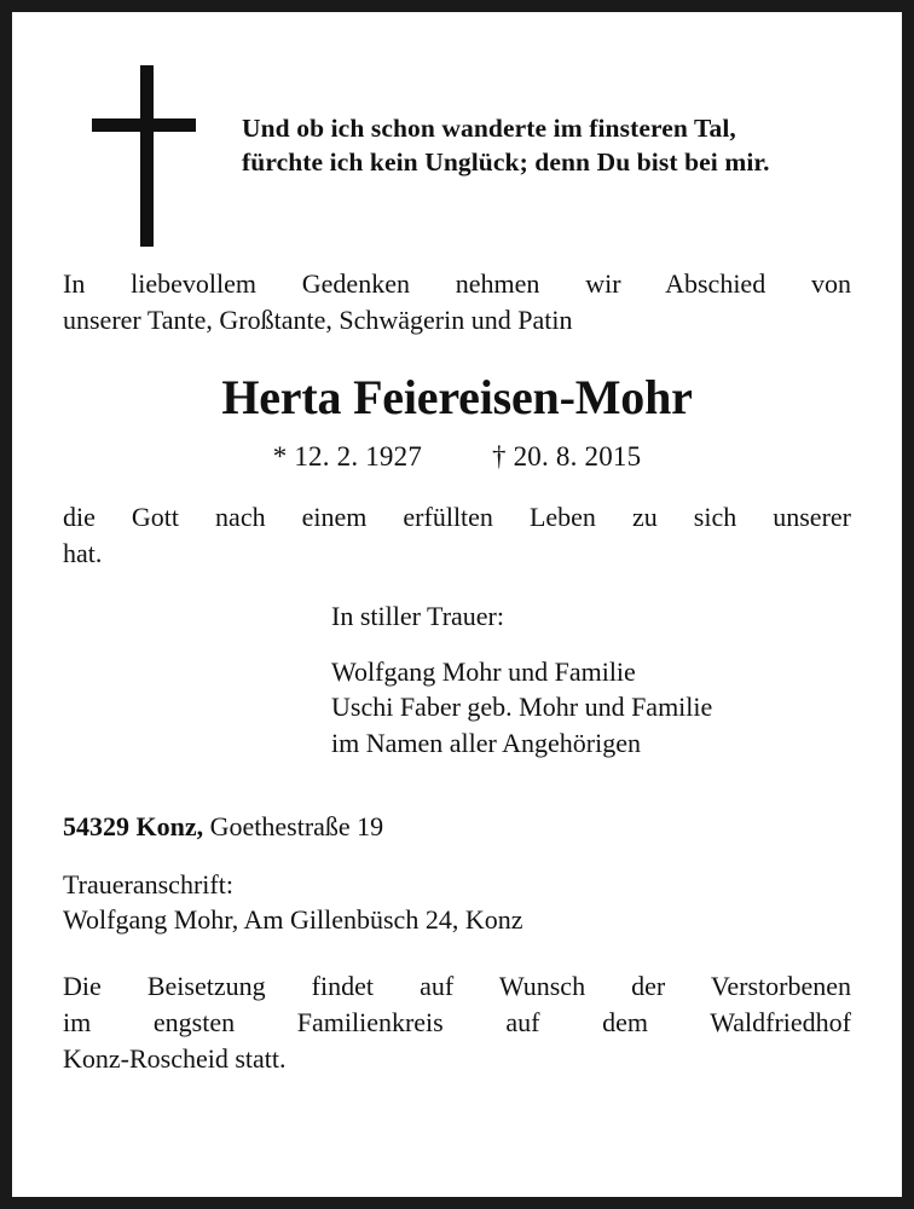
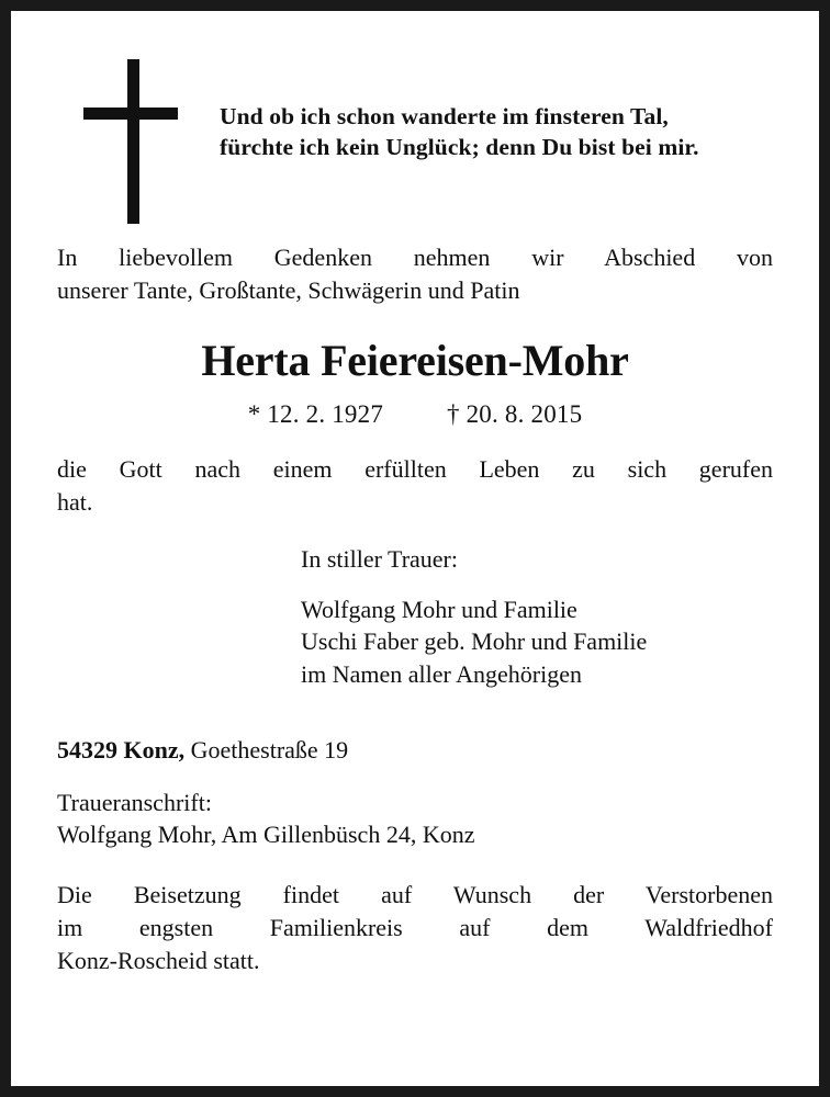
  Und ob ich schon wanderte im finsteren Tal,
  fürchte ich kein Unglück; denn Du bist bei mir.
  In liebevollem Gedenken nehmen wir Abschied von
  unserer Tante, Großtante, Schwägerin und Patin
  Herta Feiereisen-Mohr
  * 12. 2. 1927 † 20. 8. 2015
- die Gott nach einem erfüllten Leben zu sich unserer
+ die Gott nach einem erfüllten Leben zu sich gerufen
  hat.
  In stiller Trauer:
  Wolfgang Mohr und Familie
  Uschi Faber geb. Mohr und Familie
  im Namen aller Angehörigen
  54329 Konz, Goethestraße 19
  Traueranschrift:
  Wolfgang Mohr, Am Gillenbüsch 24, Konz
  Die Beisetzung findet auf Wunsch der Verstorbenen
  im engsten Familienkreis auf dem Waldfriedhof
  Konz-Roscheid statt.
